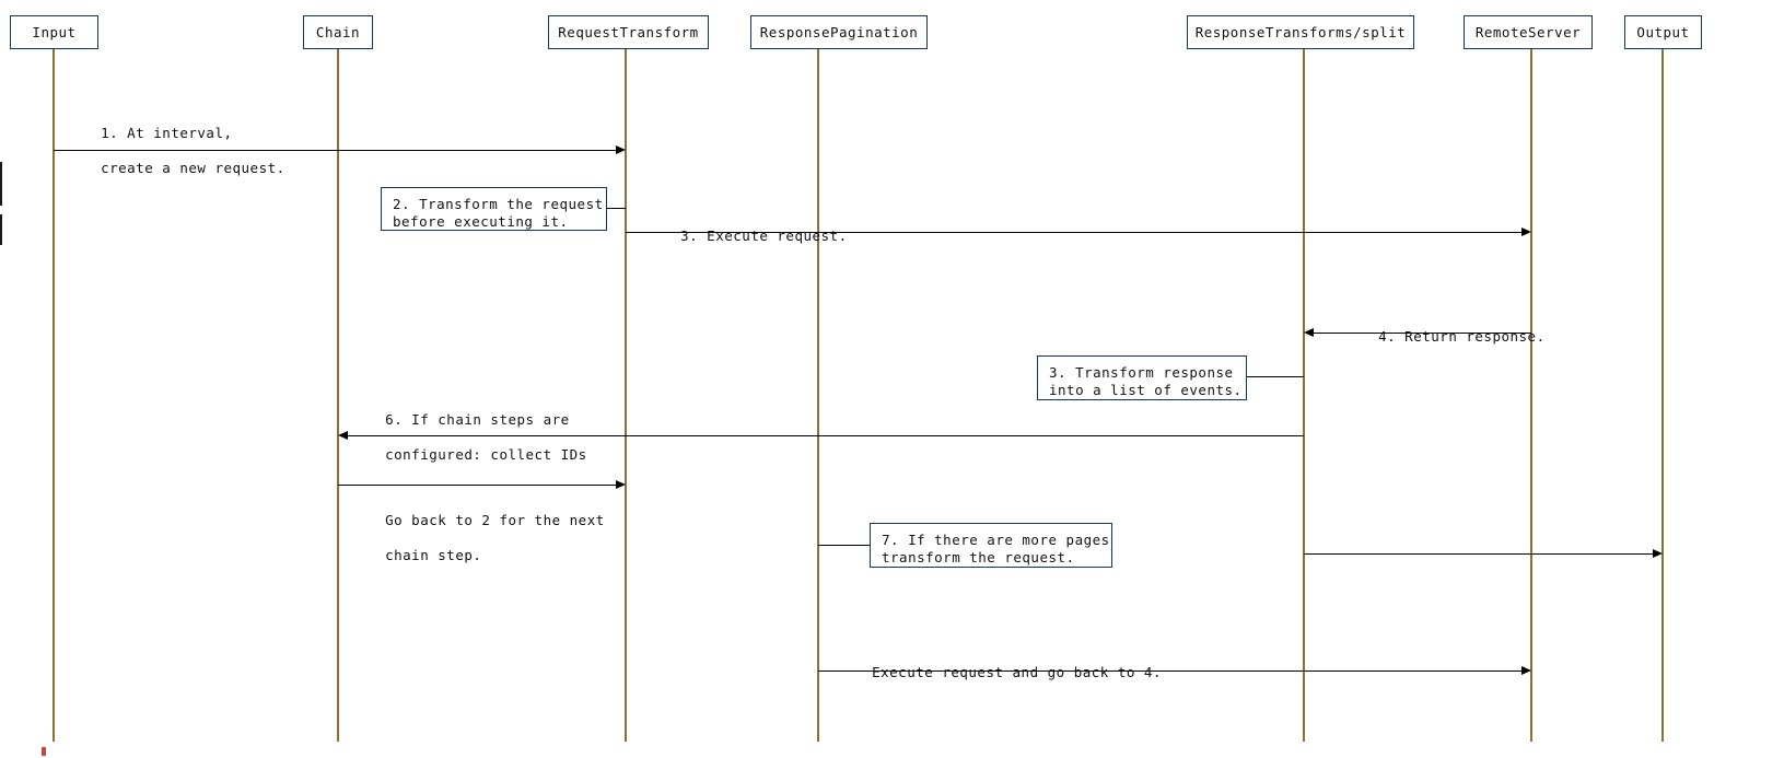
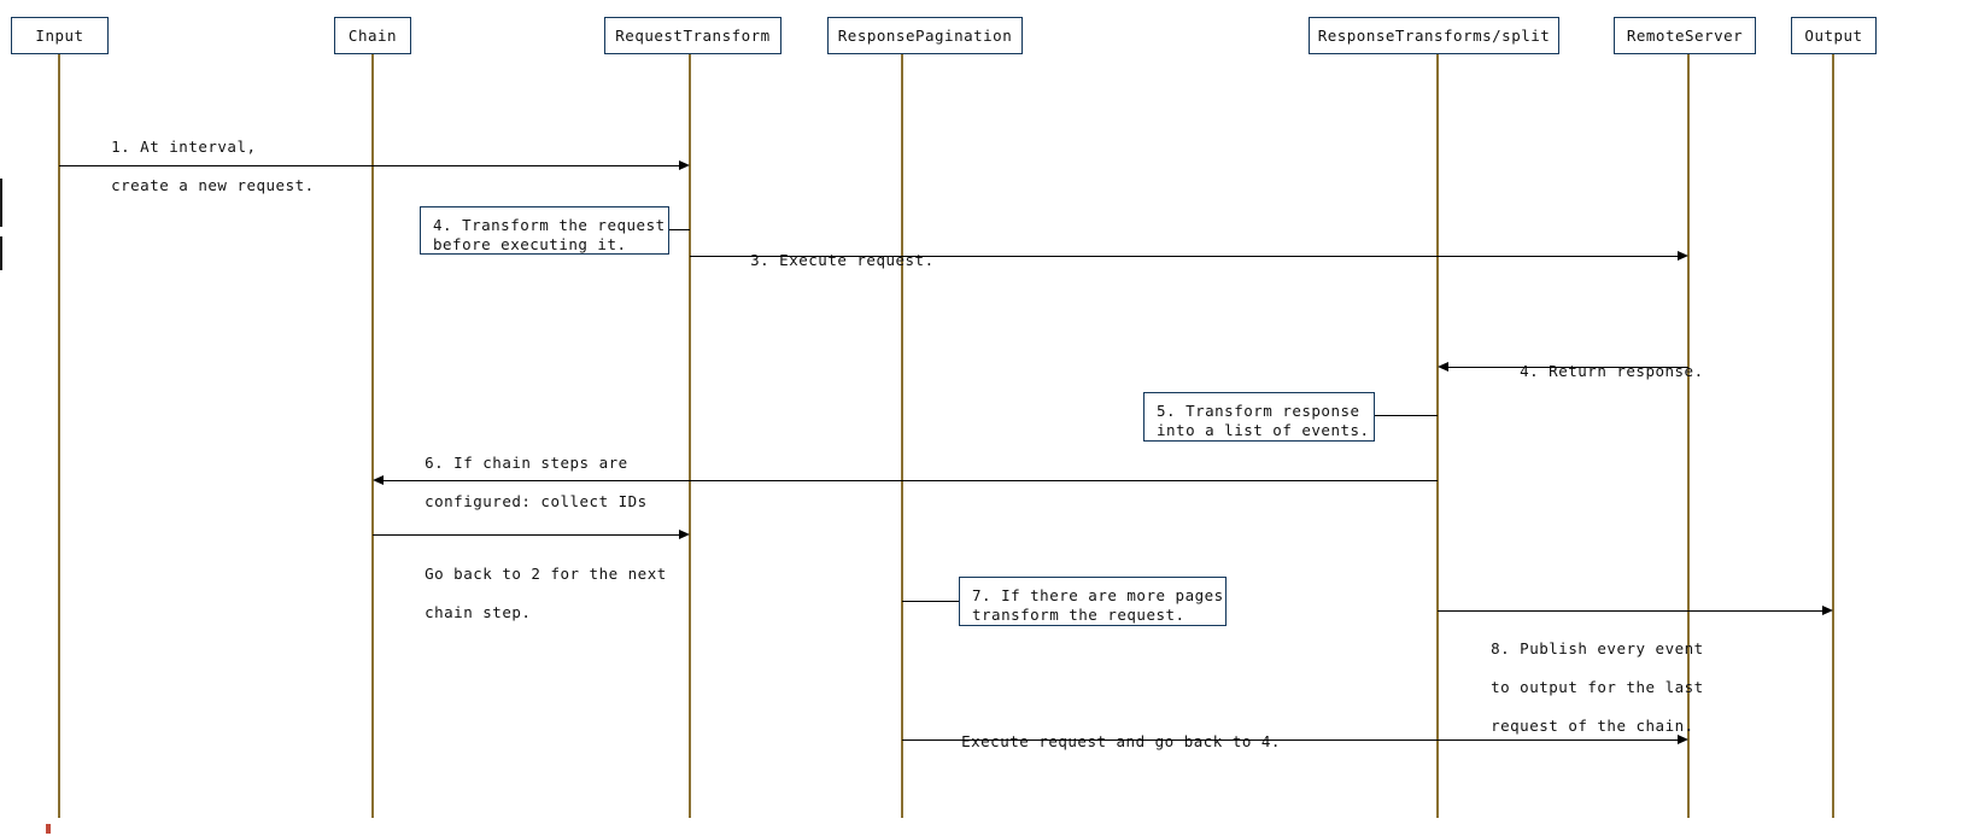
  Input
  Chain
  RequestTransform
  ResponsePagination
  ResponseTransforms/split
  RemoteServer
  Output
  1. At interval,
  create a new request.
- 2. Transform the request before executing it.
+ 4. Transform the request before executing it.
  3. Execute request.
  4. Return response.
- 3. Transform response into a list of events.
+ 5. Transform response into a list of events.
  6. If chain steps are
  configured: collect IDs
  Go back to 2 for the next
  chain step.
  7. If there are more pages transform the request.
+ 8. Publish every event
+ to output for the last
+ request of the chain.
  Execute request and go back to 4.
